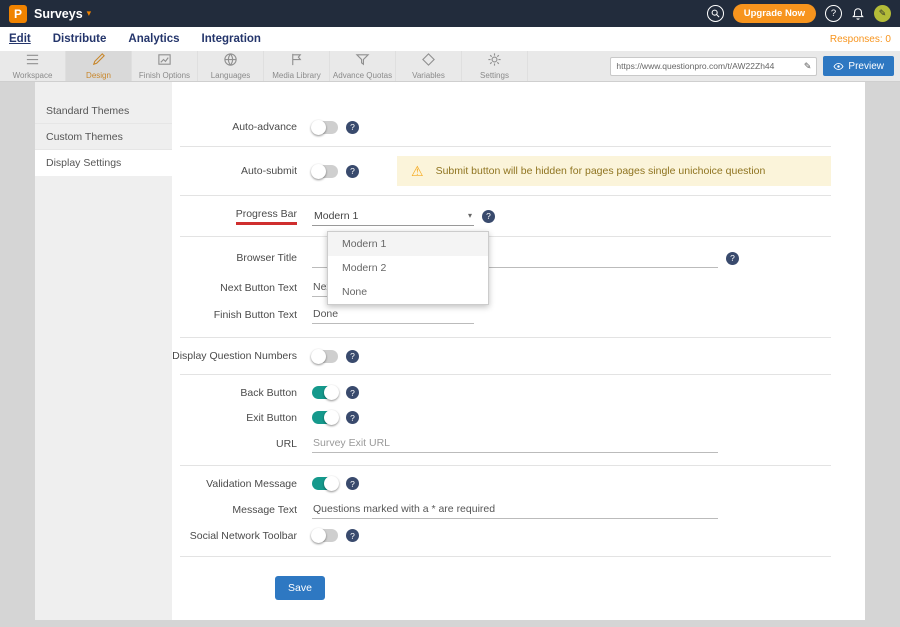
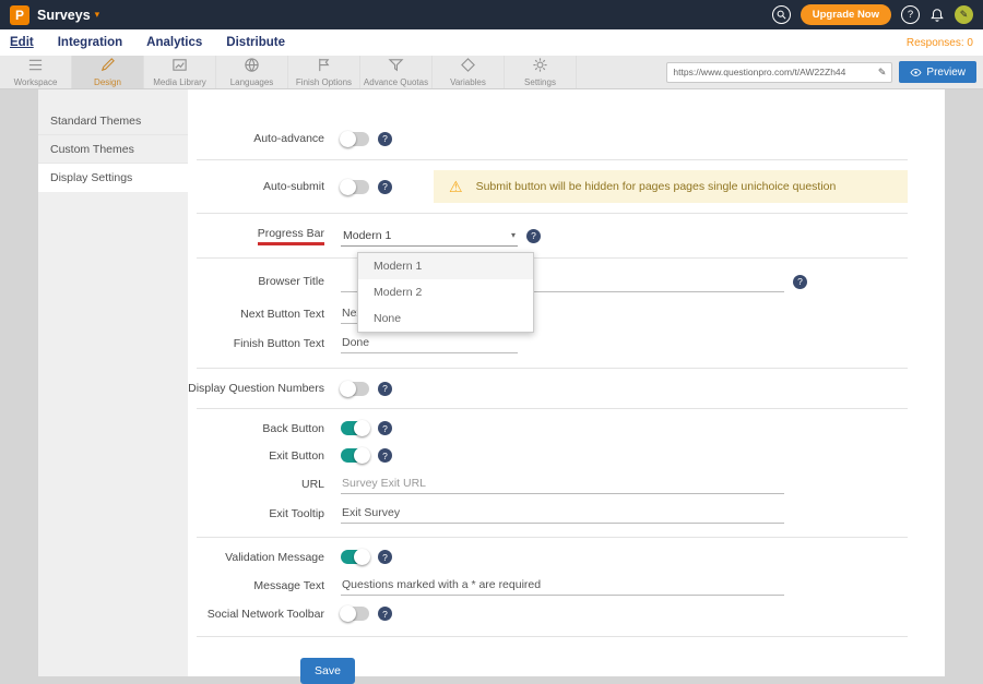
  P
  Surveys
  ▾
  Upgrade Now
  ?
  ✎
  Edit
- Distribute
+ Integration
  Analytics
- Integration
+ Distribute
  Responses: 0
  Workspace
  Design
- Finish Options
+ Media Library
  Languages
- Media Library
+ Finish Options
  Advance Quotas
  Variables
  Settings
  https://www.questionpro.com/t/AW22Zh44
  ✎
  Preview
  Standard Themes
  Custom Themes
  Display Settings
  Auto-advance
  ?
  Auto-submit
  ?
  ⚠
  Submit button will be hidden for pages pages single unichoice question
  Progress Bar
  Modern 1
  ▾
  ?
  Modern 1
  Modern 2
  None
  Browser Title
  ?
  Next Button Text
  Finish Button Text
  Done
  Display Question Numbers
  ?
  Back Button
  ?
  Exit Button
  ?
  URL
  Survey Exit URL
+ Exit Tooltip
+ Exit Survey
  Validation Message
  ?
  Message Text
  Questions marked with a * are required
  Social Network Toolbar
  ?
  Save
